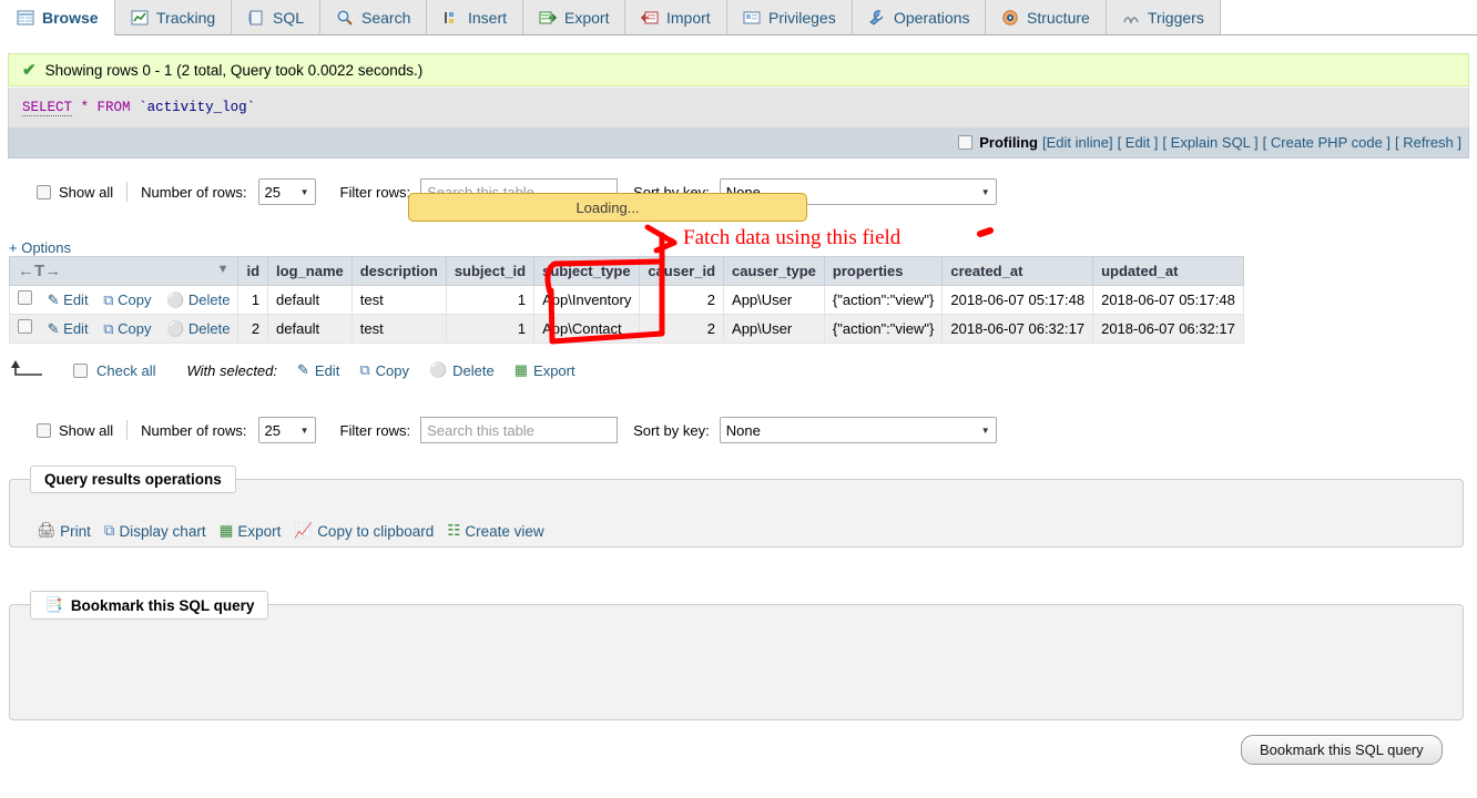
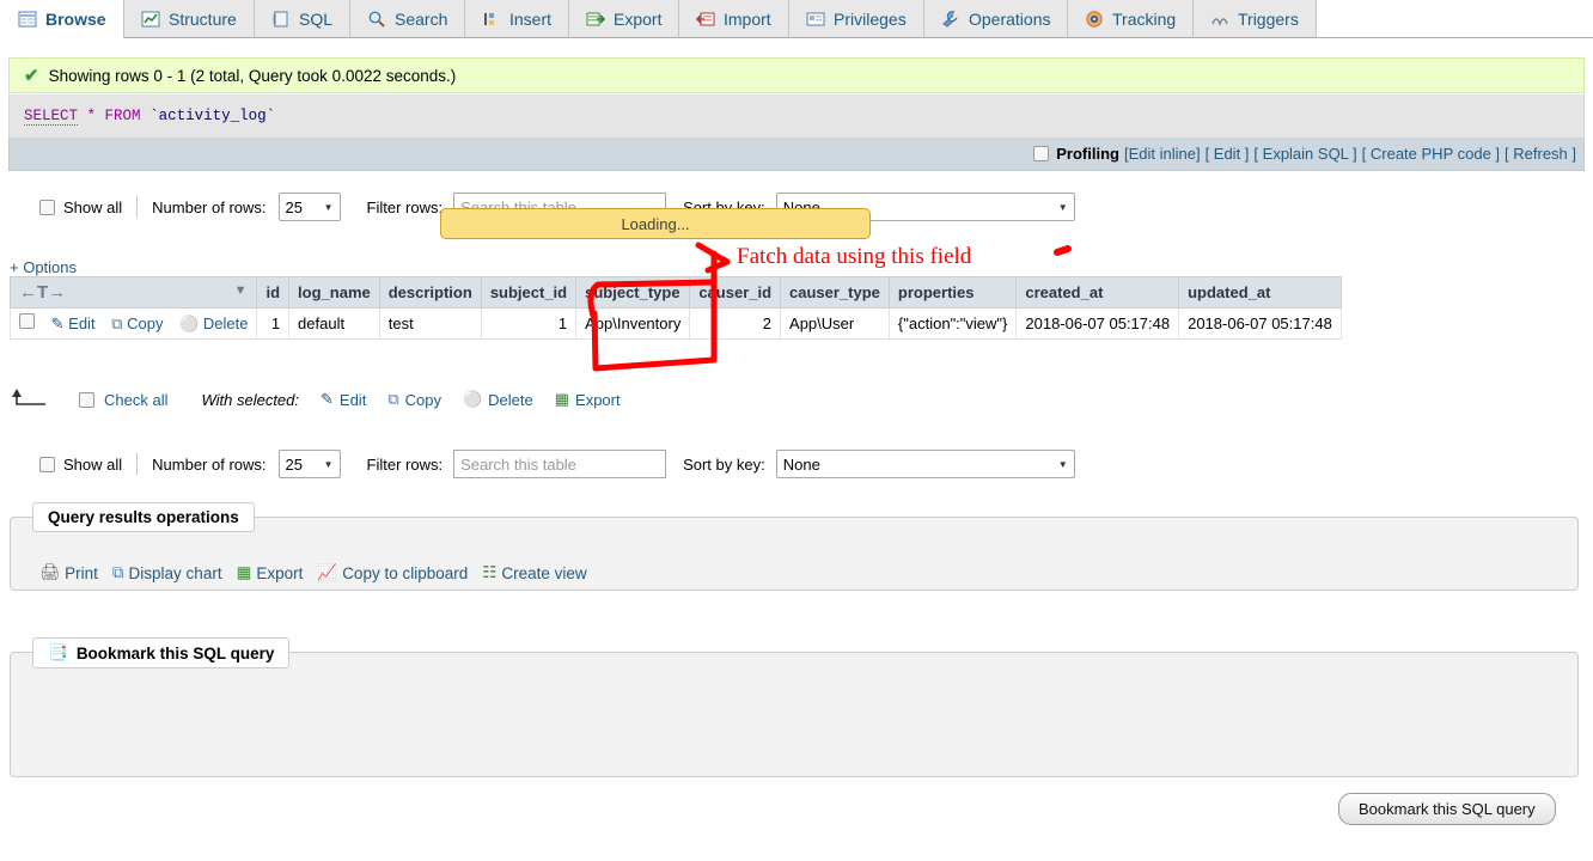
  Browse
- Tracking
+ Structure
  SQL
  Search
  Insert
  Export
  Import
  Privileges
  Operations
- Structure
+ Tracking
  Triggers
  ✔
  Showing rows 0 - 1 (2 total, Query took 0.0022 seconds.)
  SELECT
  * FROM
  `activity_log`
  Profiling
  [Edit inline]
  [ Edit ]
  [ Explain SQL ]
  [ Create PHP code ]
  [ Refresh ]
  Show all
  Number of rows:
  25
  ▼
  Filter rows:
  Search this table
  Sort by key:
  None
  ▼
  Loading...
  + Options
  ←T→ ▼	id	log_name	description	subject_id	ubject_type	cuser_id	causer_type	properties	created_at	updated_at
  ✎ Edit ⧉ Copy ⚪ Delete	1	default	test	1	App\Inventory	2	App\User	{"action":"view"}	2018-06-07 05:17:48	2018-06-07 05:17:48
- ✎ Edit ⧉ Copy ⚪ Delete	2	default	test	1	App\Contact	2	App\User	{"action":"view"}	2018-06-07 06:32:17	2018-06-07 06:32:17
  Check all
  With selected:
  ✎
  Edit
  ⧉
  Copy
  ⚪
  Delete
  ▦
  Export
  Show all
  Number of rows:
  25
  ▼
  Filter rows:
  Search this table
  Sort by key:
  None
  ▼
  Query results operations
  🖨
  Print
  ⧉
  Display chart
  ▦
  Export
  📈
  Copy to clipboard
  ☷
  Create view
  📑
  Bookmark this SQL query
  Bookmark this SQL query
  Fatch data using this field
